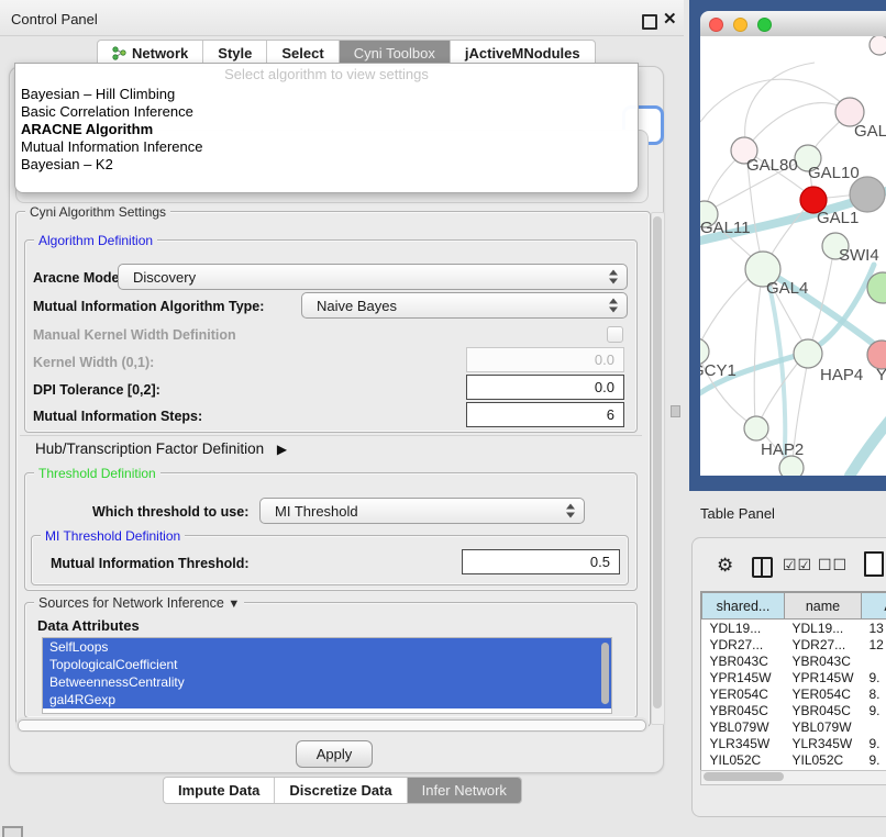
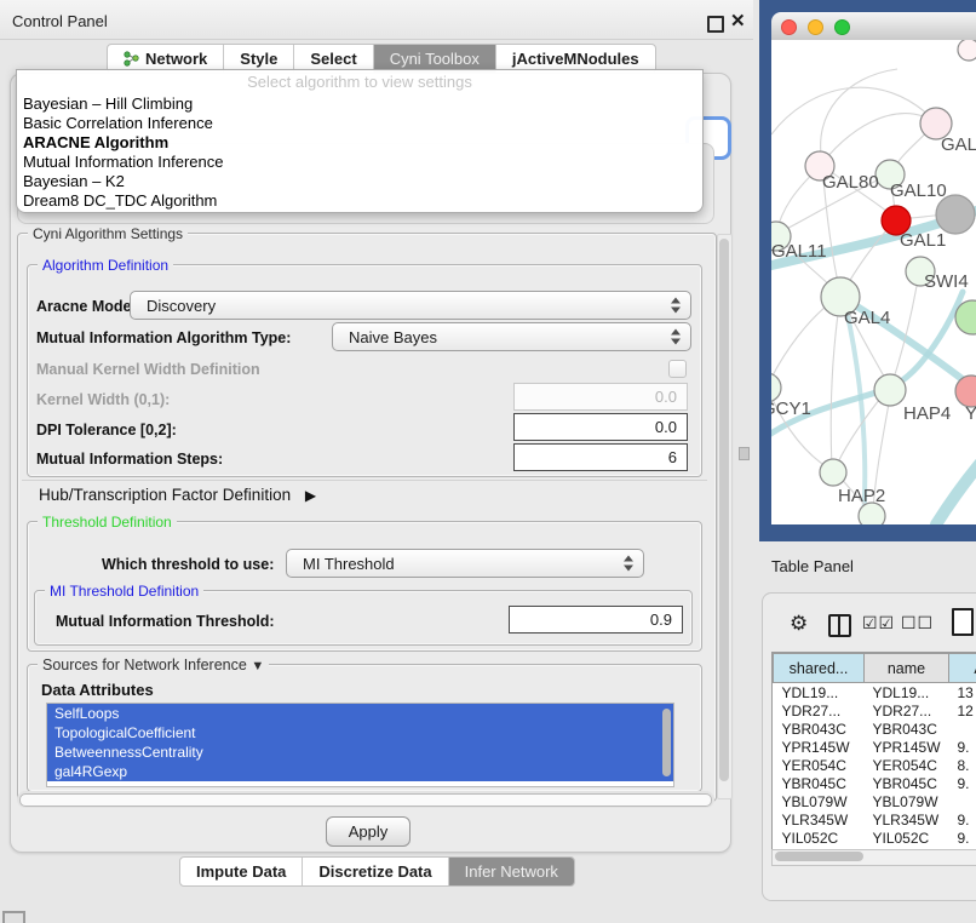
  Control Panel
  ✕
  Network
  Style
  Select
  Cyni Toolbox
  jActiveMNodules
  Select algorithm to view settings
  Bayesian – Hill Climbing
  Basic Correlation Inference
  ARACNE Algorithm
  Mutual Information Inference
  Bayesian – K2
+ Dream8 DC_TDC Algorithm
  Cyni Algorithm Settings
  Algorithm Definition
  Aracne Mode
  Discovery
  Mutual Information Algorithm Type:
  Naive Bayes
  Manual Kernel Width Definition
  Kernel Width (0,1):
  0.0
  DPI Tolerance [0,2]:
  0.0
  Mutual Information Steps:
  6
  Hub/Transcription Factor Definition ▶
  Threshold Definition
  Which threshold to use:
  MI Threshold
  MI Threshold Definition
  Mutual Information Threshold:
- 0.5
+ 0.9
  Sources for Network Inference ▼
  Data Attributes
  SelfLoops
  TopologicalCoefficient
  BetweennessCentrality
  gal4RGexp
  Apply
  Impute Data
  Discretize Data
  Infer Network
  GAL
  GAL80
  GAL10
  GAL1
  GAL11
  SWI4
  GAL4
  CY1
  HAP4
  Y
  HAP2
  Table Panel
  ⚙
  ☑☑
  ☐☐
  shared...	name
  YDL19...	YDL19...	13
  YDR27...	YDR27...	12
  YBR043C	YBR043C
  YPR145W	YPR145W	9.
  YER054C	YER054C	8.
  YBR045C	YBR045C	9.
  YBL079W	YBL079W
  YLR345W	YLR345W	9.
  YIL052C	YIL052C	9.
